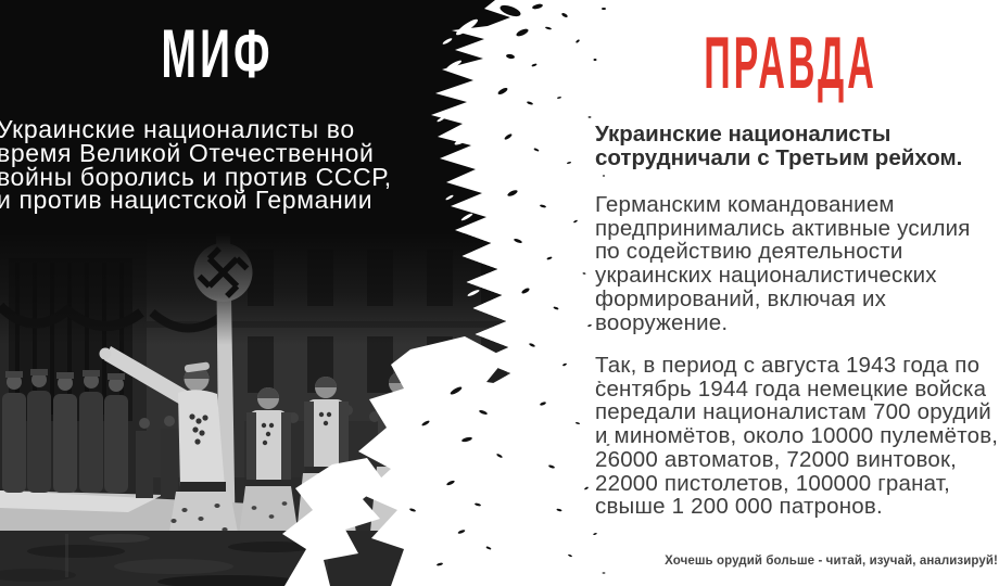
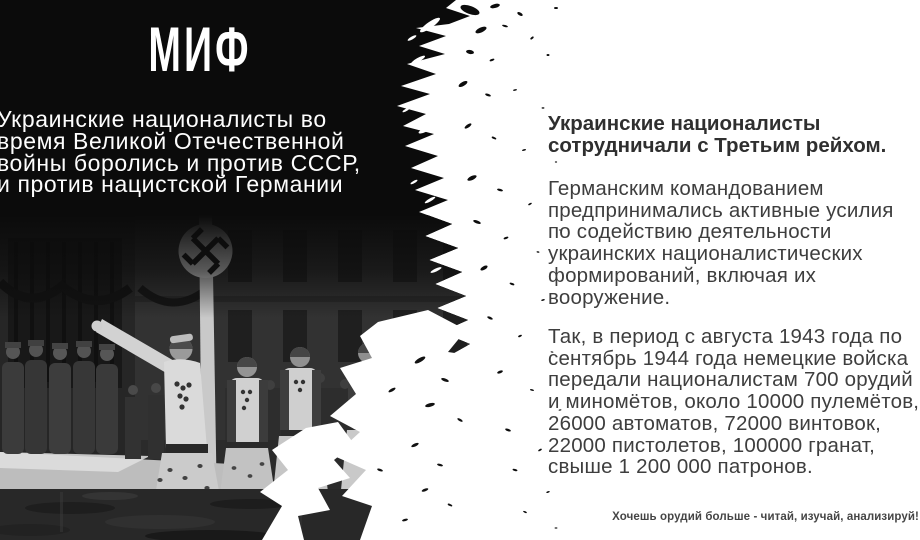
  МИФ
  Украинские националисты во
  время Великой Отечественной
  войны боролись и против СССР,
  и против нацистской Германии
- ПРАВДА
  Украинские националисты
  сотрудничали с Третьим рейхом.
  Германским командованием
  предпринимались активные усилия
  по содействию деятельности
  украинских националистических
  формирований, включая их
  вооружение.
  Так, в период с августа 1943 года по
  сентябрь 1944 года немецкие войска
  передали националистам 700 орудий
  и миномётов, около 10000 пулемётов,
  26000 автоматов, 72000 винтовок,
  22000 пистолетов, 100000 гранат,
  свыше 1 200 000 патронов.
  Хочешь орудий больше - читай, изучай, анализируй!
